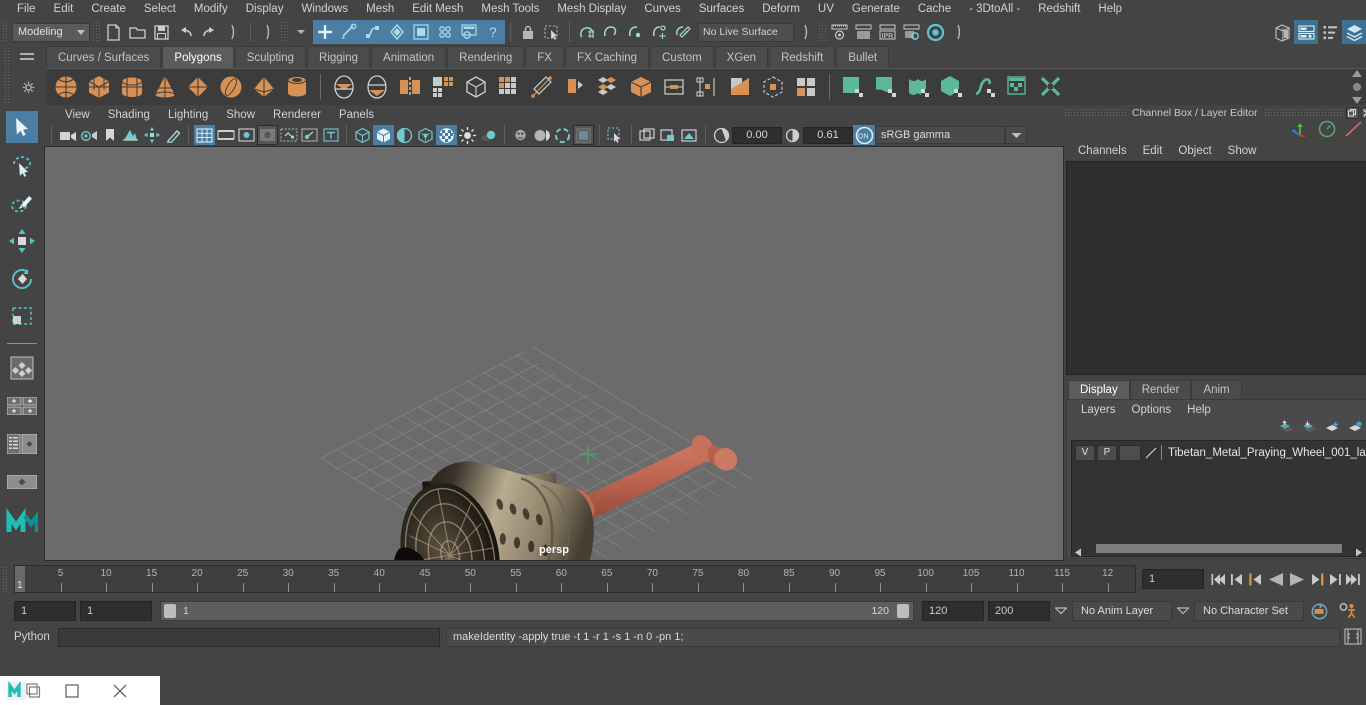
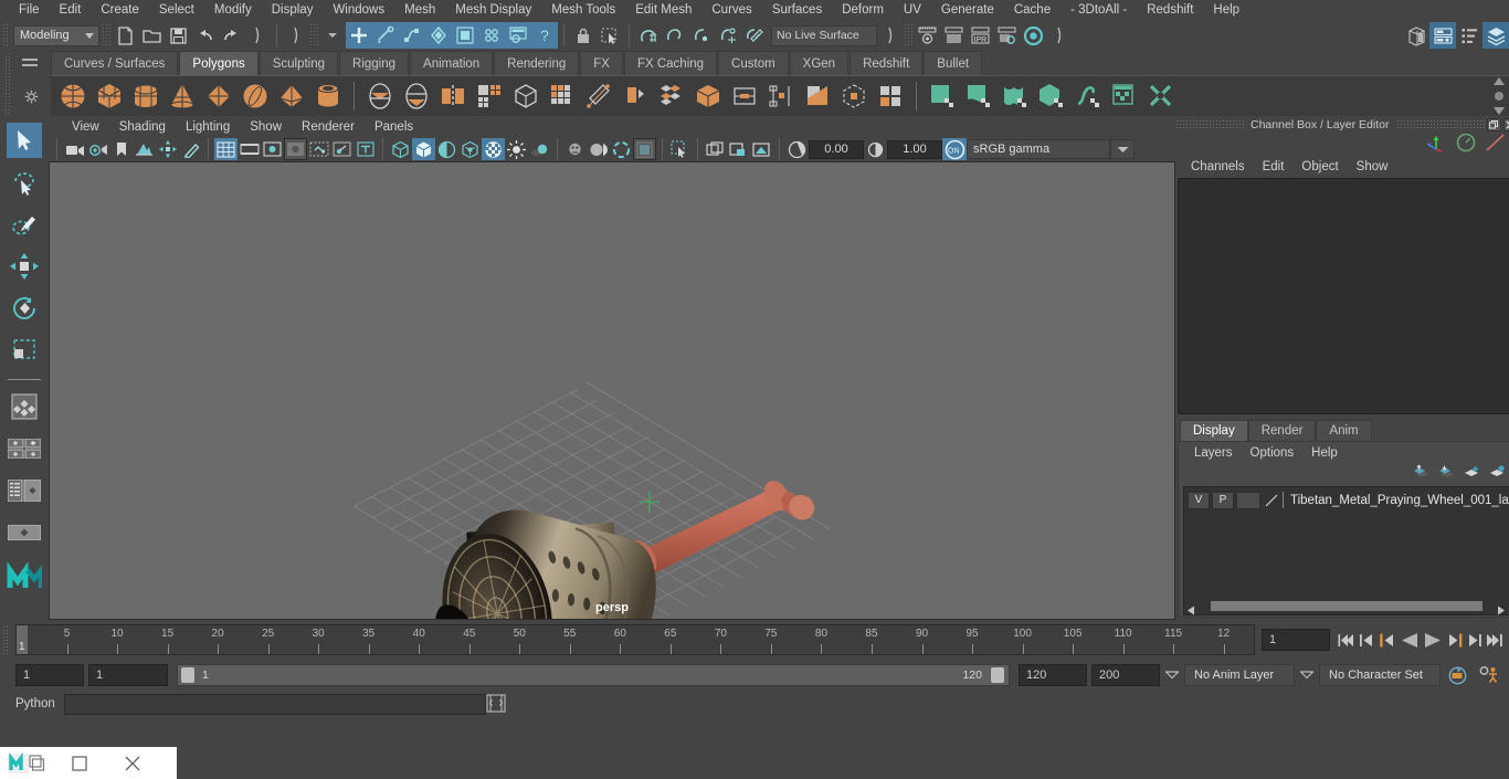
  File
  Edit
  Create
  Select
  Modify
  Display
  Windows
  Mesh
- Edit Mesh
+ Mesh Display
  Mesh Tools
- Mesh Display
+ Edit Mesh
  Curves
  Surfaces
  Deform
  UV
  Generate
  Cache
  - 3DtoAll -
  Redshift
  Help
  Modeling
  ?
  No Live Surface
  Curves / Surfaces
  Polygons
  Sculpting
  Rigging
  Animation
  Rendering
  FX
  FX Caching
  Custom
  XGen
  Redshift
  Bullet
  View
  Shading
  Lighting
  Show
  Renderer
  Panels
  0.00
- 0.61
+ 1.00
  sRGB gamma
  persp
  Channel Box / Layer Editor
  Channels
  Edit
  Object
  Show
  Display
  Render
  Anim
  Layers
  Options
  Help
  V
  P
  Tibetan_Metal_Praying_Wheel_001_la
  1
  5
  10
  15
  20
  25
  30
  35
  40
  45
  50
  55
  60
  65
  70
  75
  80
  85
  90
  95
  100
  105
  110
  115
  12
  1
  1
  1
  1
  120
  120
  200
  No Anim Layer
  No Character Set
  Python
- makeIdentity -apply true -t 1 -r 1 -s 1 -n 0 -pn 1;
